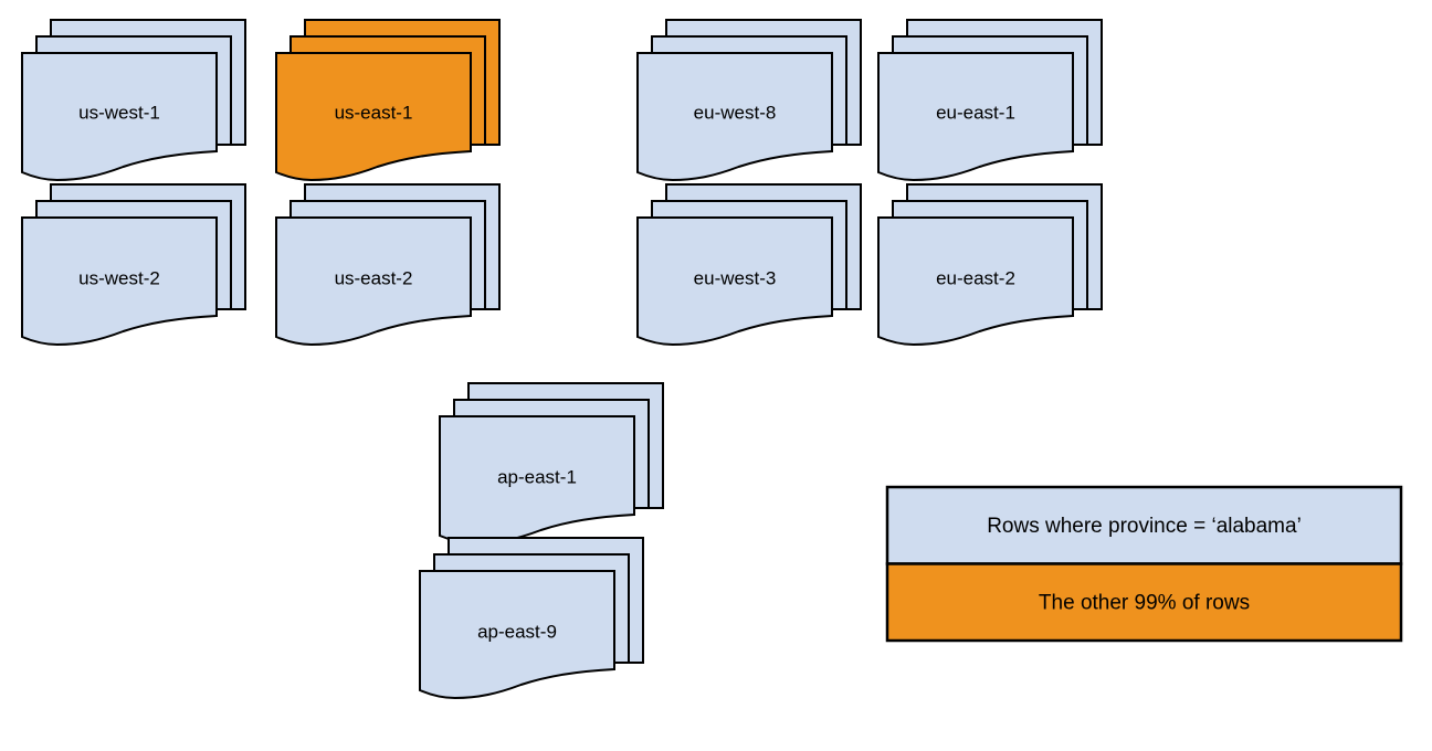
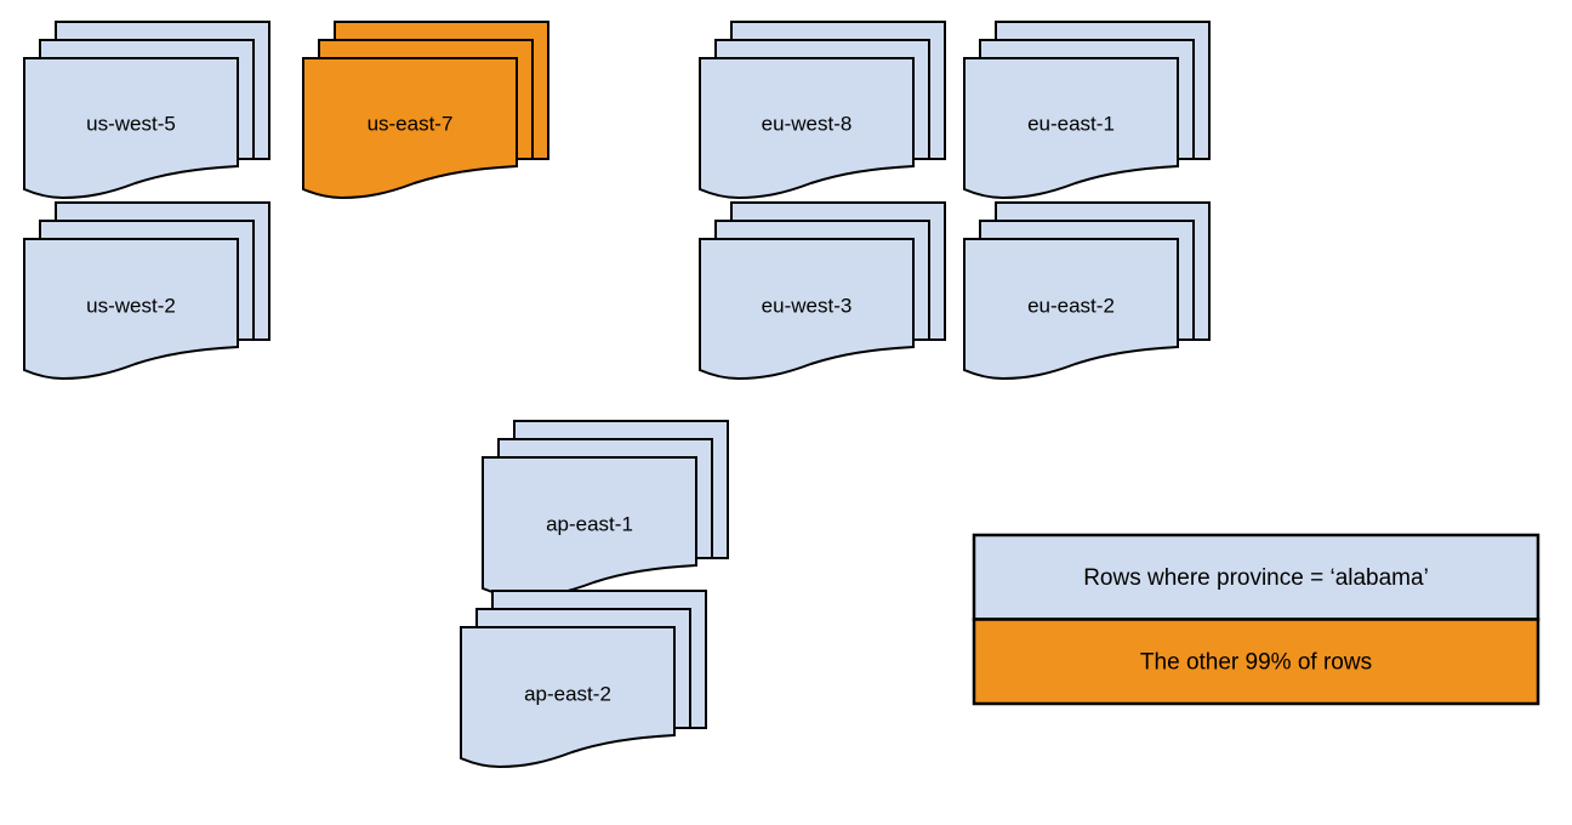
- us-west-1
+ us-west-5
- us-east-1
+ us-east-7
  eu-west-8
  eu-east-1
  us-west-2
- us-east-2
  eu-west-3
  eu-east-2
  ap-east-1
- ap-east-9
+ ap-east-2
  Rows where province = ‘alabama’
  The other 99% of rows
